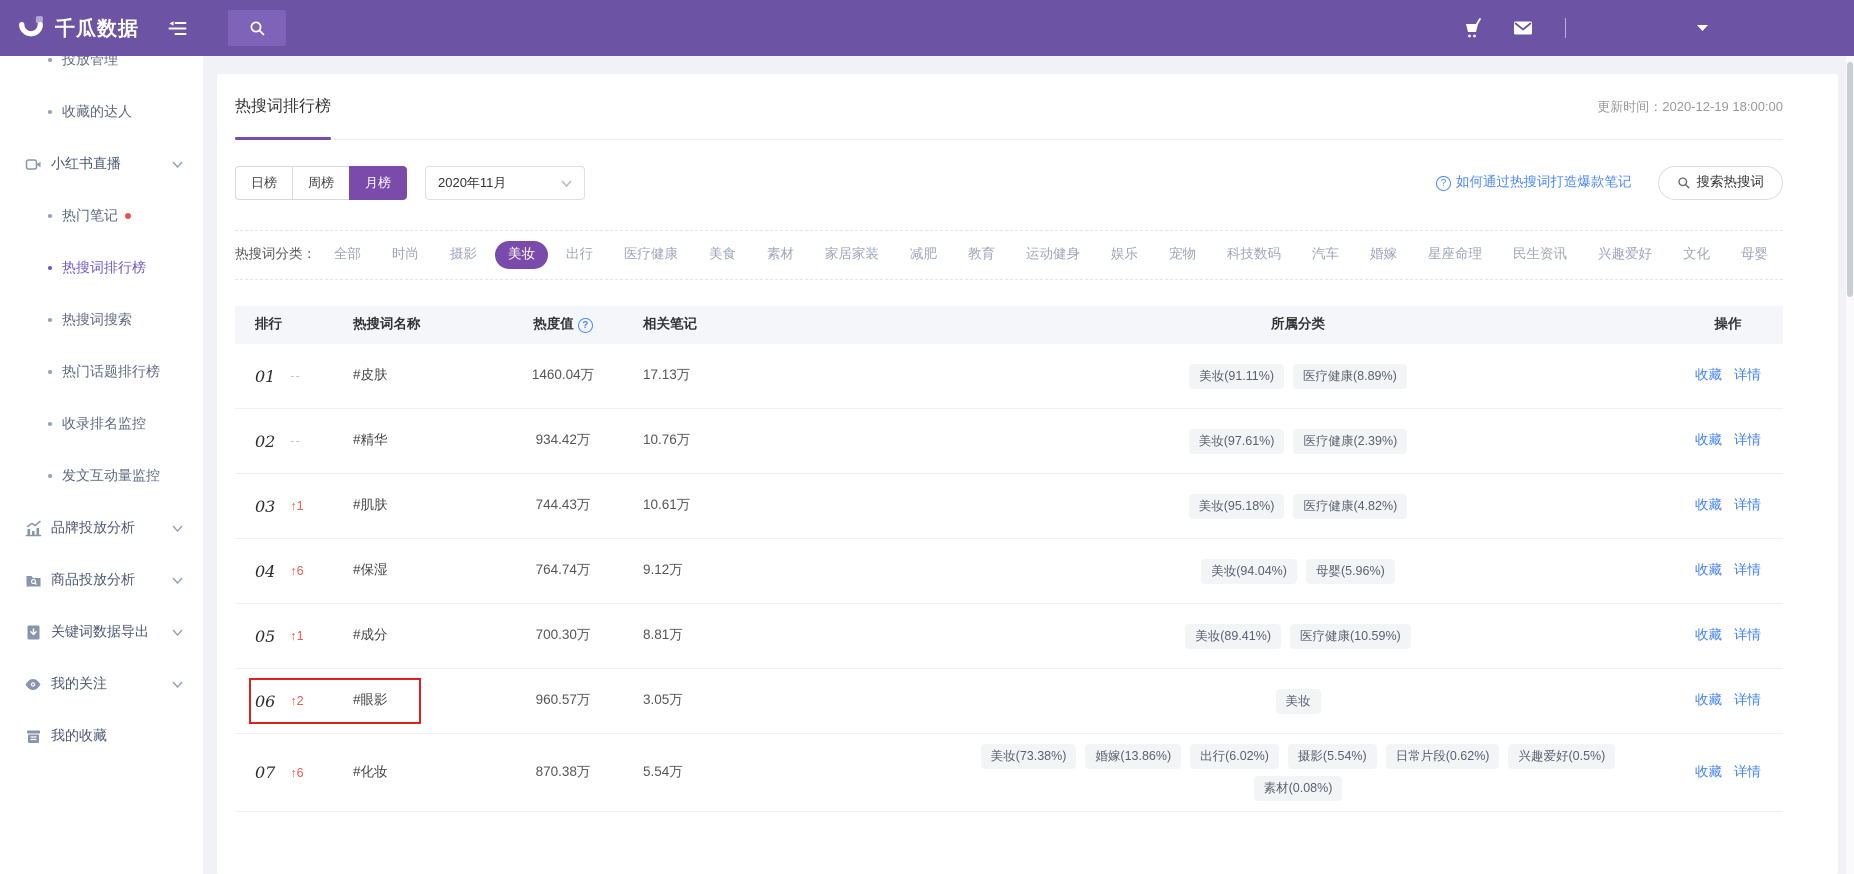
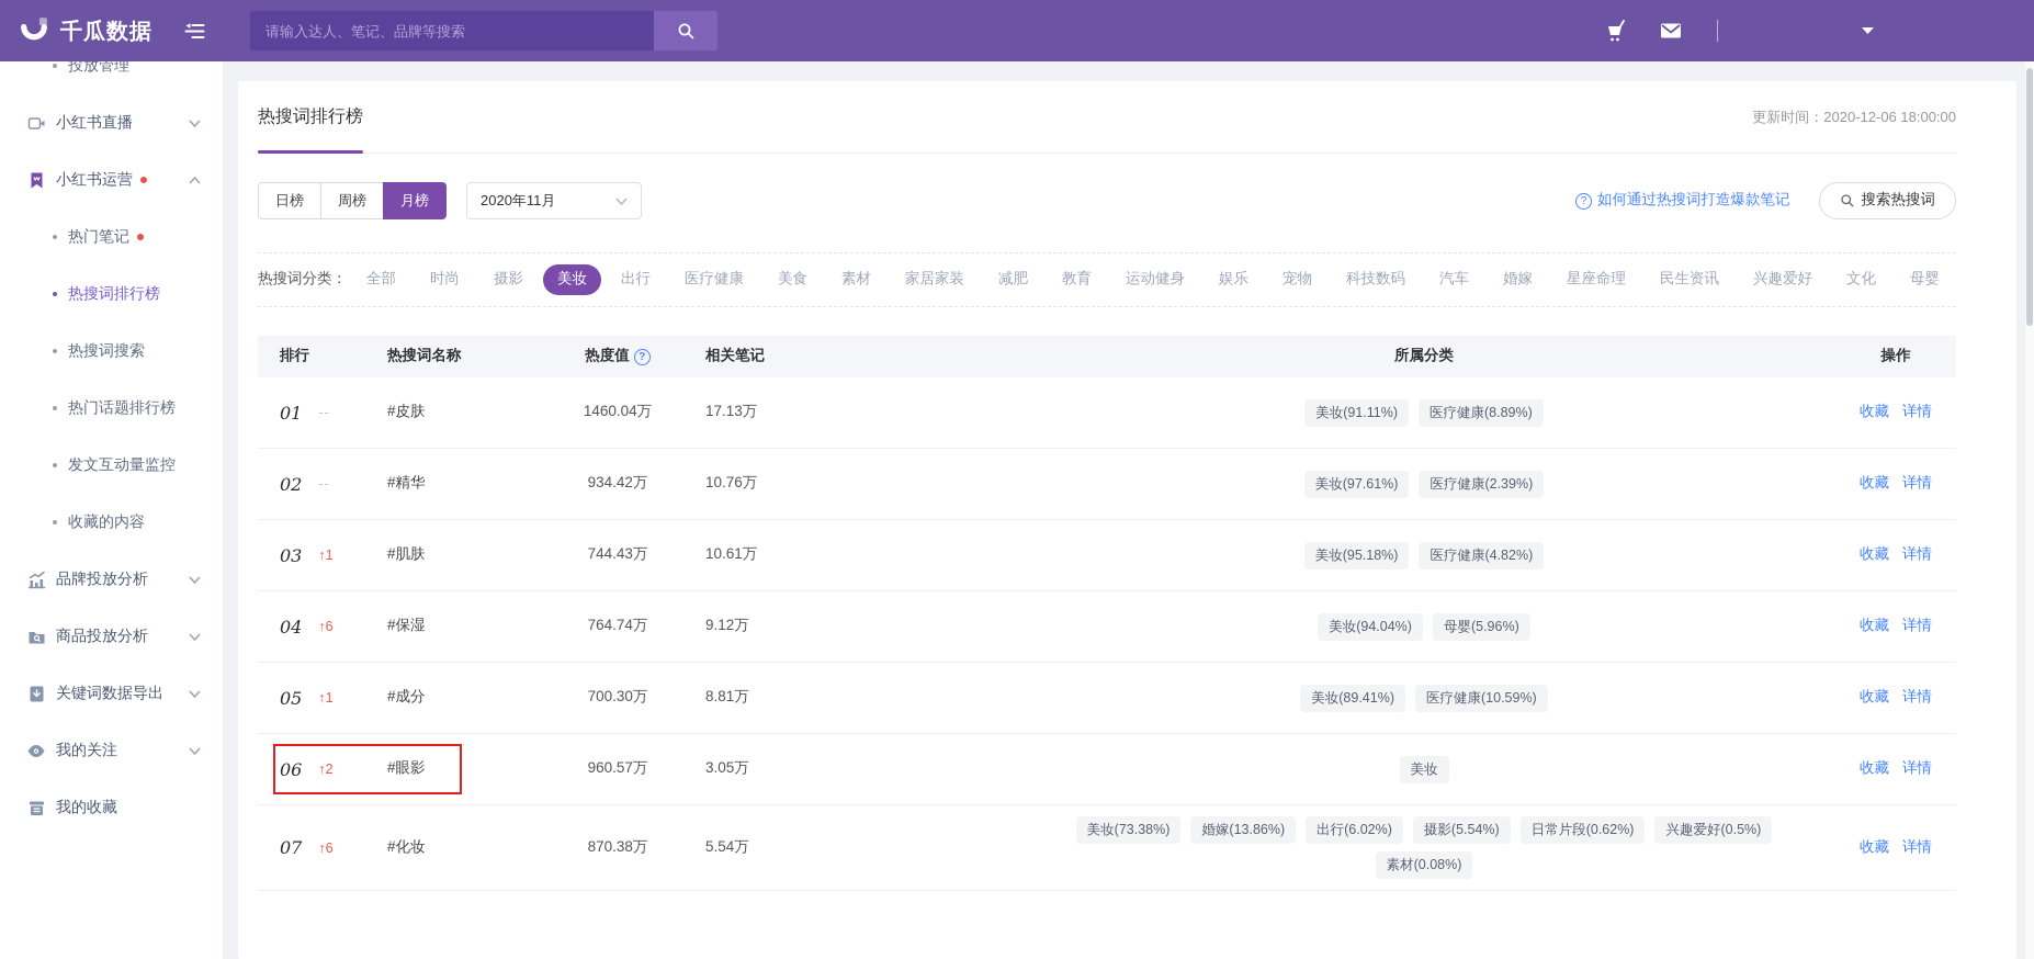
  千瓜数据
+ 请输入达人、笔记、品牌等搜索
  投放管理
- 收藏的达人
  小红书直播
+ 小红书运营
  热门笔记
  热搜词排行榜
  热搜词搜索
  热门话题排行榜
- 收录排名监控
  发文互动量监控
+ 收藏的内容
  品牌投放分析
  商品投放分析
  关键词数据导出
  我的关注
  我的收藏
  热搜词排行榜
- 更新时间：2020-12-19 18:00:00
+ 更新时间：2020-12-06 18:00:00
  日榜
  周榜
  月榜
  2020年11月
  ?
  如何通过热搜词打造爆款笔记
  搜索热搜词
  热搜词分类：
  全部
  时尚
  摄影
  美妆
  出行
  医疗健康
  美食
  素材
  家居家装
  减肥
  教育
  运动健身
  娱乐
  宠物
  科技数码
  汽车
  婚嫁
  星座命理
  民生资讯
  兴趣爱好
  文化
  母婴
  排行
  热搜词名称
  热度值
  ?
  相关笔记
  所属分类
  操作
  01
  --
  #皮肤
  1460.04万
  17.13万
  美妆(91.11%)
  医疗健康(8.89%)
  收藏
  详情
  02
  --
  #精华
  934.42万
  10.76万
  美妆(97.61%)
  医疗健康(2.39%)
  收藏
  详情
  03
  ↑1
  #肌肤
  744.43万
  10.61万
  美妆(95.18%)
  医疗健康(4.82%)
  收藏
  详情
  04
  ↑6
  #保湿
  764.74万
  9.12万
  美妆(94.04%)
  母婴(5.96%)
  收藏
  详情
  05
  ↑1
  #成分
  700.30万
  8.81万
  美妆(89.41%)
  医疗健康(10.59%)
  收藏
  详情
  06
  ↑2
  #眼影
  960.57万
  3.05万
  美妆
  收藏
  详情
  07
  ↑6
  #化妆
  870.38万
  5.54万
  美妆(73.38%)
  婚嫁(13.86%)
  出行(6.02%)
  摄影(5.54%)
  日常片段(0.62%)
  兴趣爱好(0.5%)
  素材(0.08%)
  收藏
  详情
